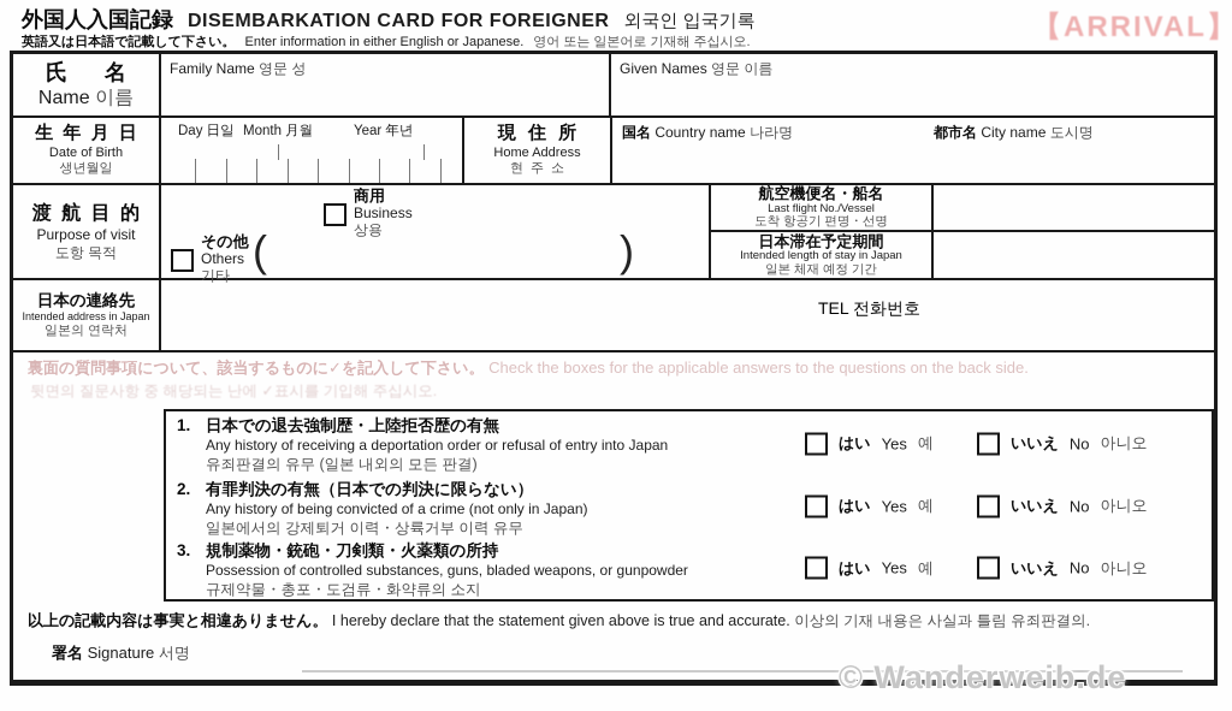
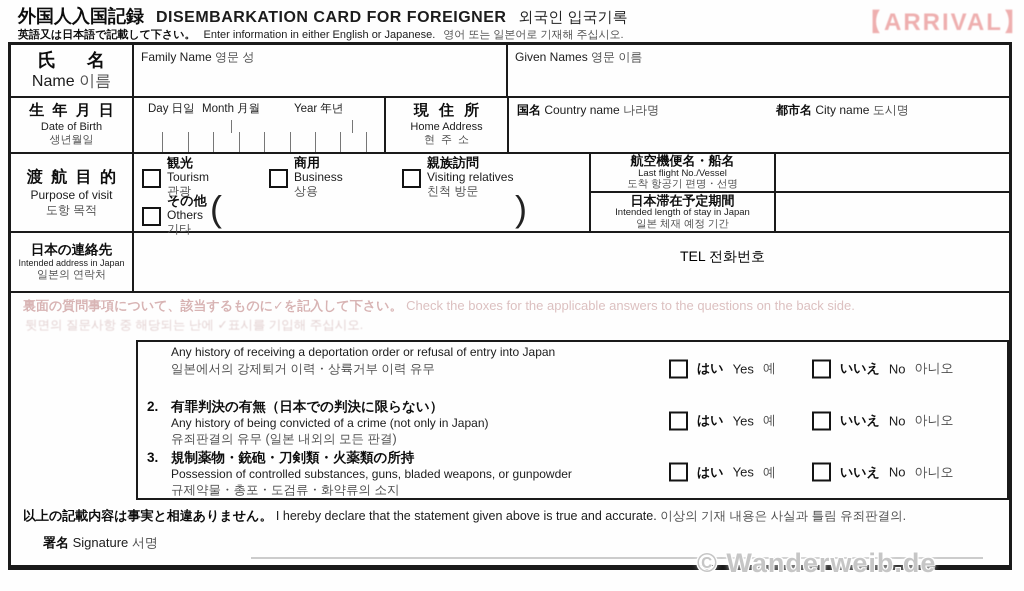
  外国人入国記録
  DISEMBARKATION CARD FOR FOREIGNER
  외국인 입국기록
  英語又は日本語で記載して下さい。
  Enter information in either English or Japanese.
  영어 또는 일본어로 기재해 주십시오.
  【ARRIVAL】
  氏 名
  Name 이름
  Family Name 영문 성
  Given Names 영문 이름
  生 年 月 日
  Date of Birth
  생년월일
  Day 日일
  Month 月월
  Year 年년
  現 住 所
  Home Address
  현 주 소
  国名 Country name 나라명
  都市名 City name 도시명
  渡 航 目 的
  Purpose of visit
  도항 목적
+ 観光
+ Tourism
+ 관광
  商用
  Business
  상용
+ 親族訪問
+ Visiting relatives
+ 친척 방문
  その他
  Others
  기타
  (
  )
  航空機便名・船名
  Last flight No./Vessel
  도착 항공기 편명・선명
  日本滞在予定期間
  Intended length of stay in Japan
  일본 체재 예정 기간
  日本の連絡先
  Intended address in Japan
  일본의 연락처
  TEL 전화번호
  裏面の質問事項について、該当するものに✓を記入して下さい。 Check the boxes for the applicable answers to the questions on the back side.
  뒷면의 질문사항 중 해당되는 난에 ✓표시를 기입해 주십시오.
- 1. 日本での退去強制歴・上陸拒否歴の有無
  Any history of receiving a deportation order or refusal of entry into Japan
- 유죄판결의 유무 (일본 내외의 모든 판결)
+ 일본에서의 강제퇴거 이력・상륙거부 이력 유무
  はい
  Yes
  예
  いいえ
  No
  아니오
  2. 有罪判決の有無（日本での判決に限らない）
  Any history of being convicted of a crime (not only in Japan)
- 일본에서의 강제퇴거 이력・상륙거부 이력 유무
+ 유죄판결의 유무 (일본 내외의 모든 판결)
  はい
  Yes
  예
  いいえ
  No
  아니오
  3. 規制薬物・銃砲・刀剣類・火薬類の所持
  Possession of controlled substances, guns, bladed weapons, or gunpowder
  규제약물・총포・도검류・화약류의 소지
  はい
  Yes
  예
  いいえ
  No
  아니오
  以上の記載内容は事実と相違ありません。 I hereby declare that the statement given above is true and accurate. 이상의 기재 내용은 사실과 틀림 유죄판결의.
  署名 Signature 서명
  © Wanderweib.de
